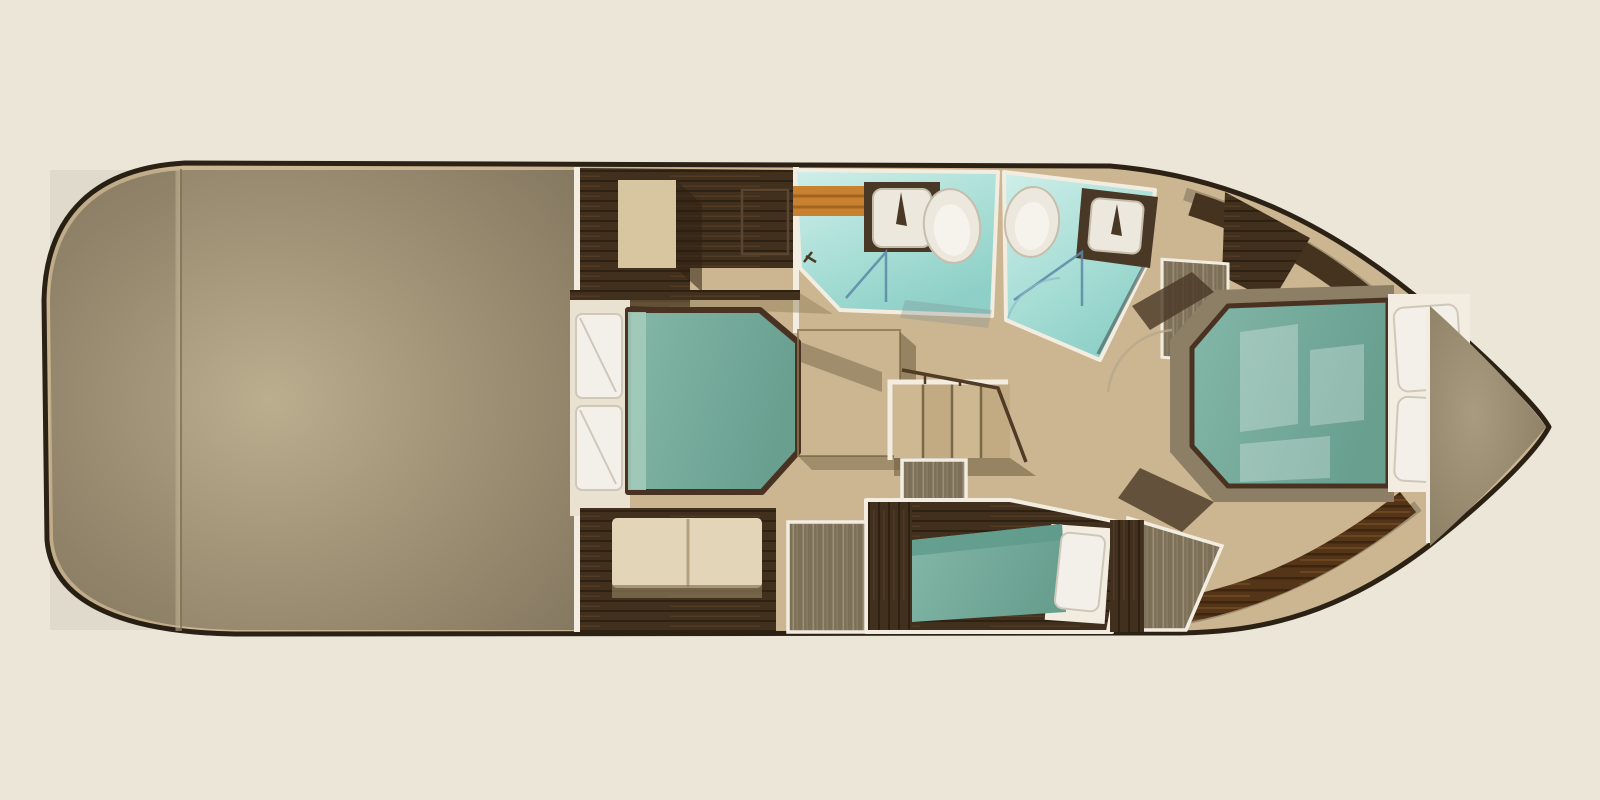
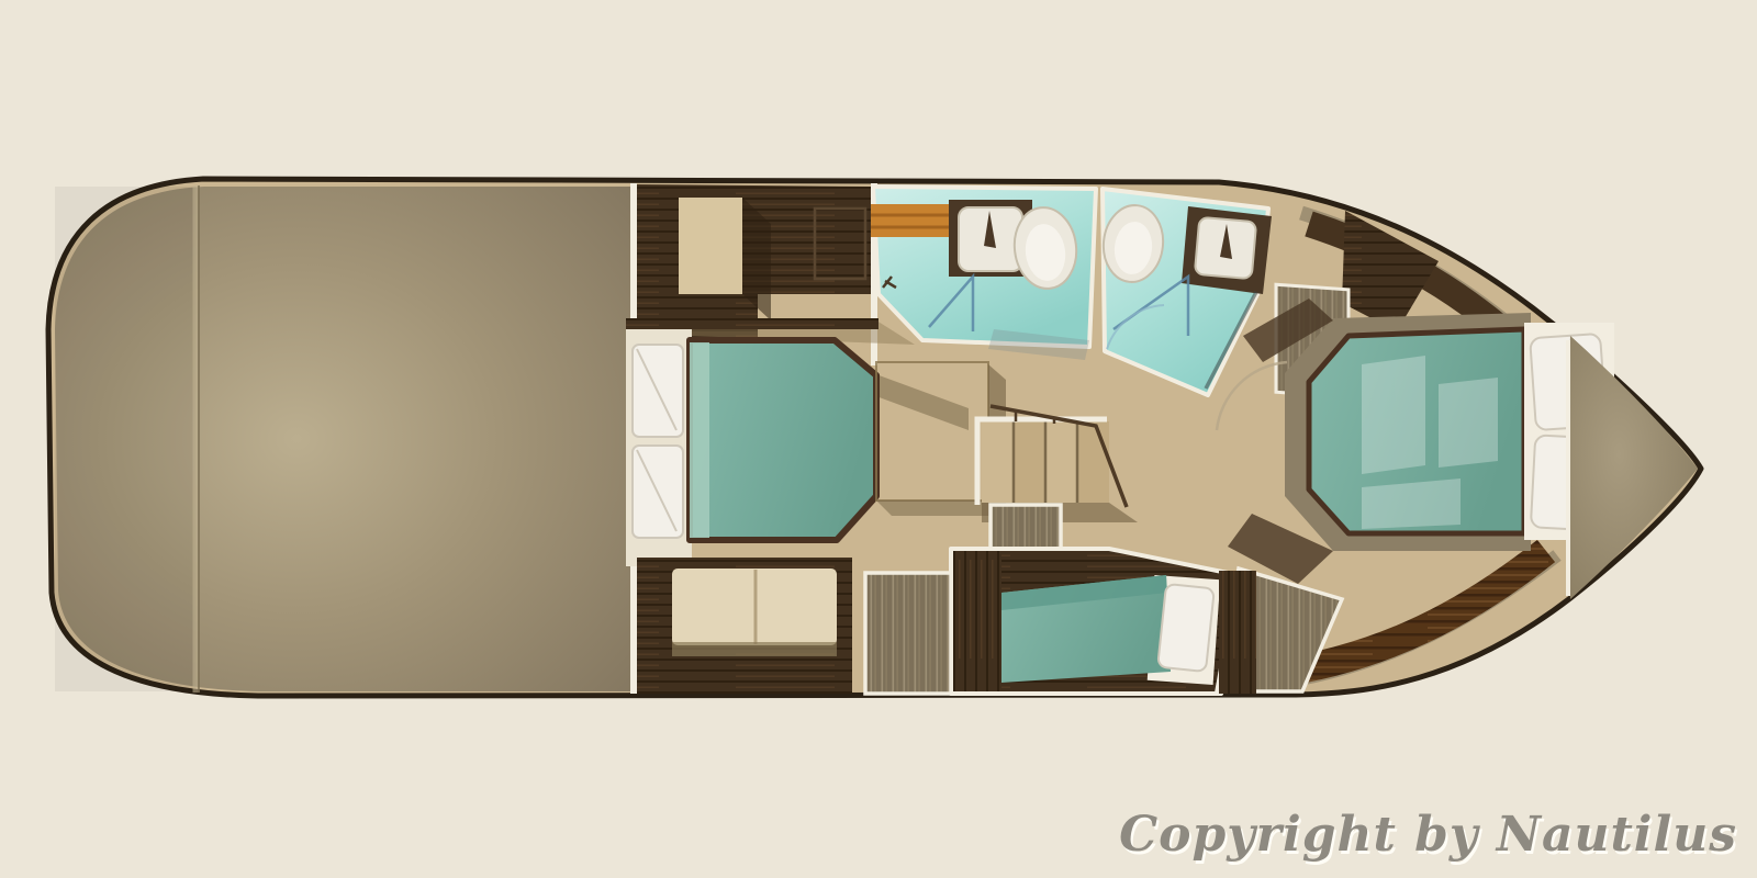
+ Copyright by Nautilus
